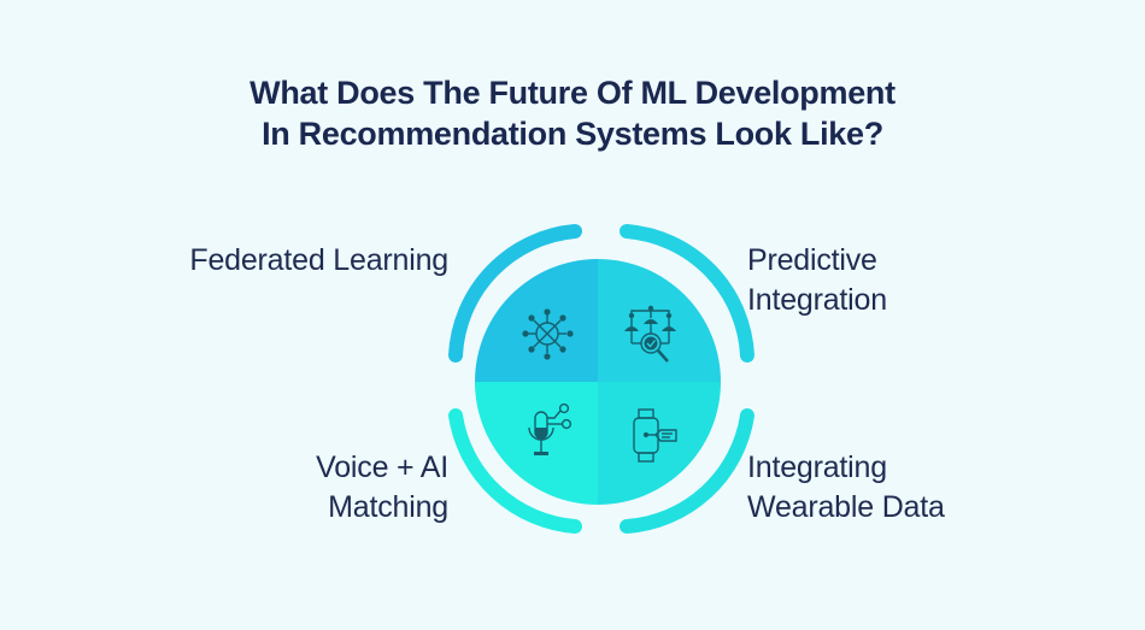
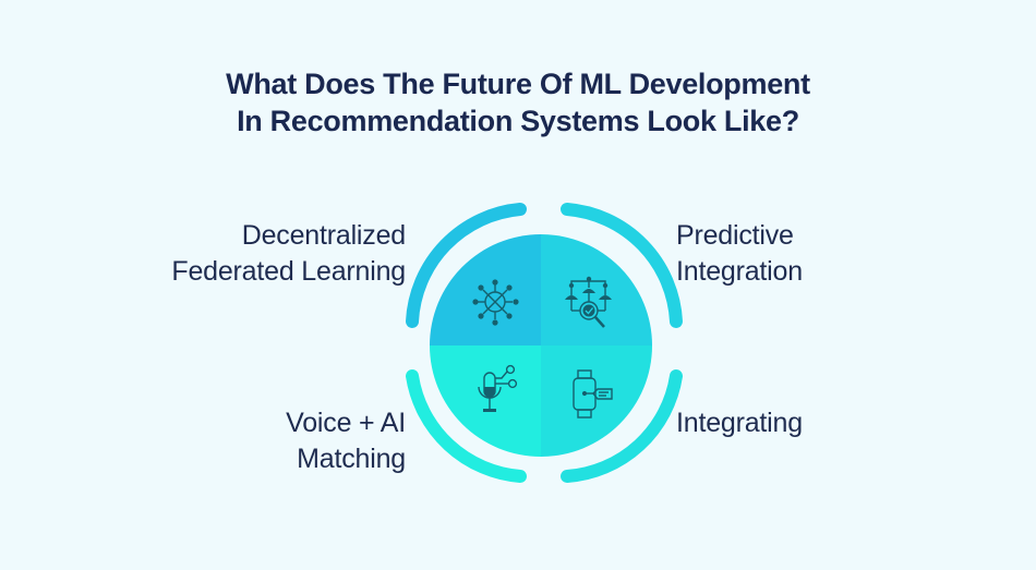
  What Does The Future Of ML Development
  In Recommendation Systems Look Like?
+ Decentralized
  Federated Learning
  Predictive
  Integration
  Voice + AI
  Matching
  Integrating
- Wearable Data
